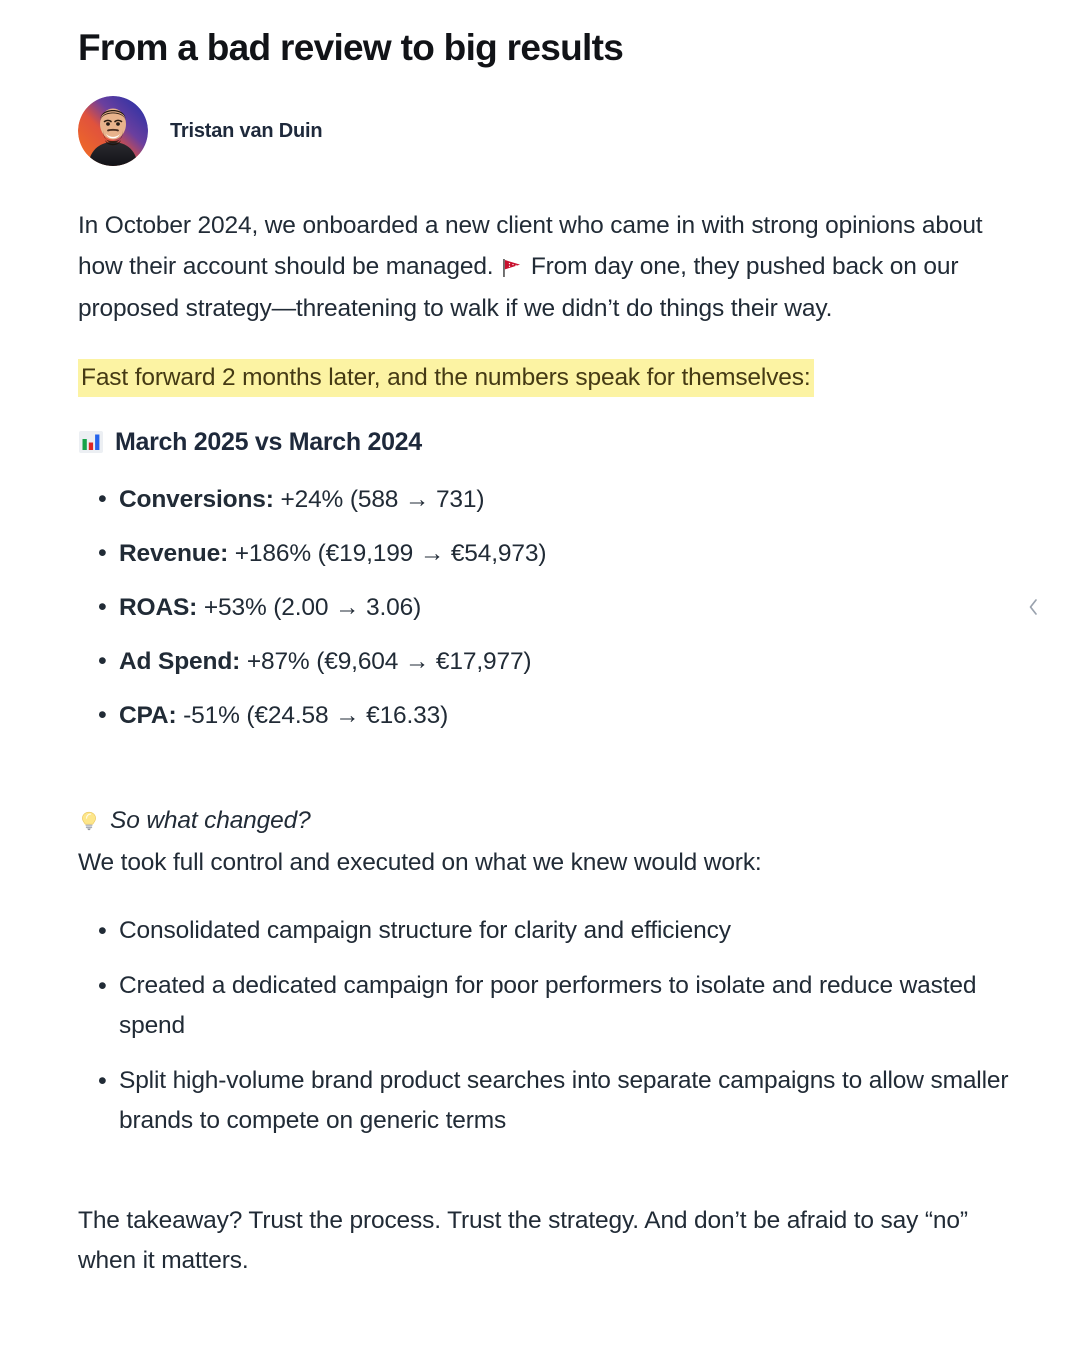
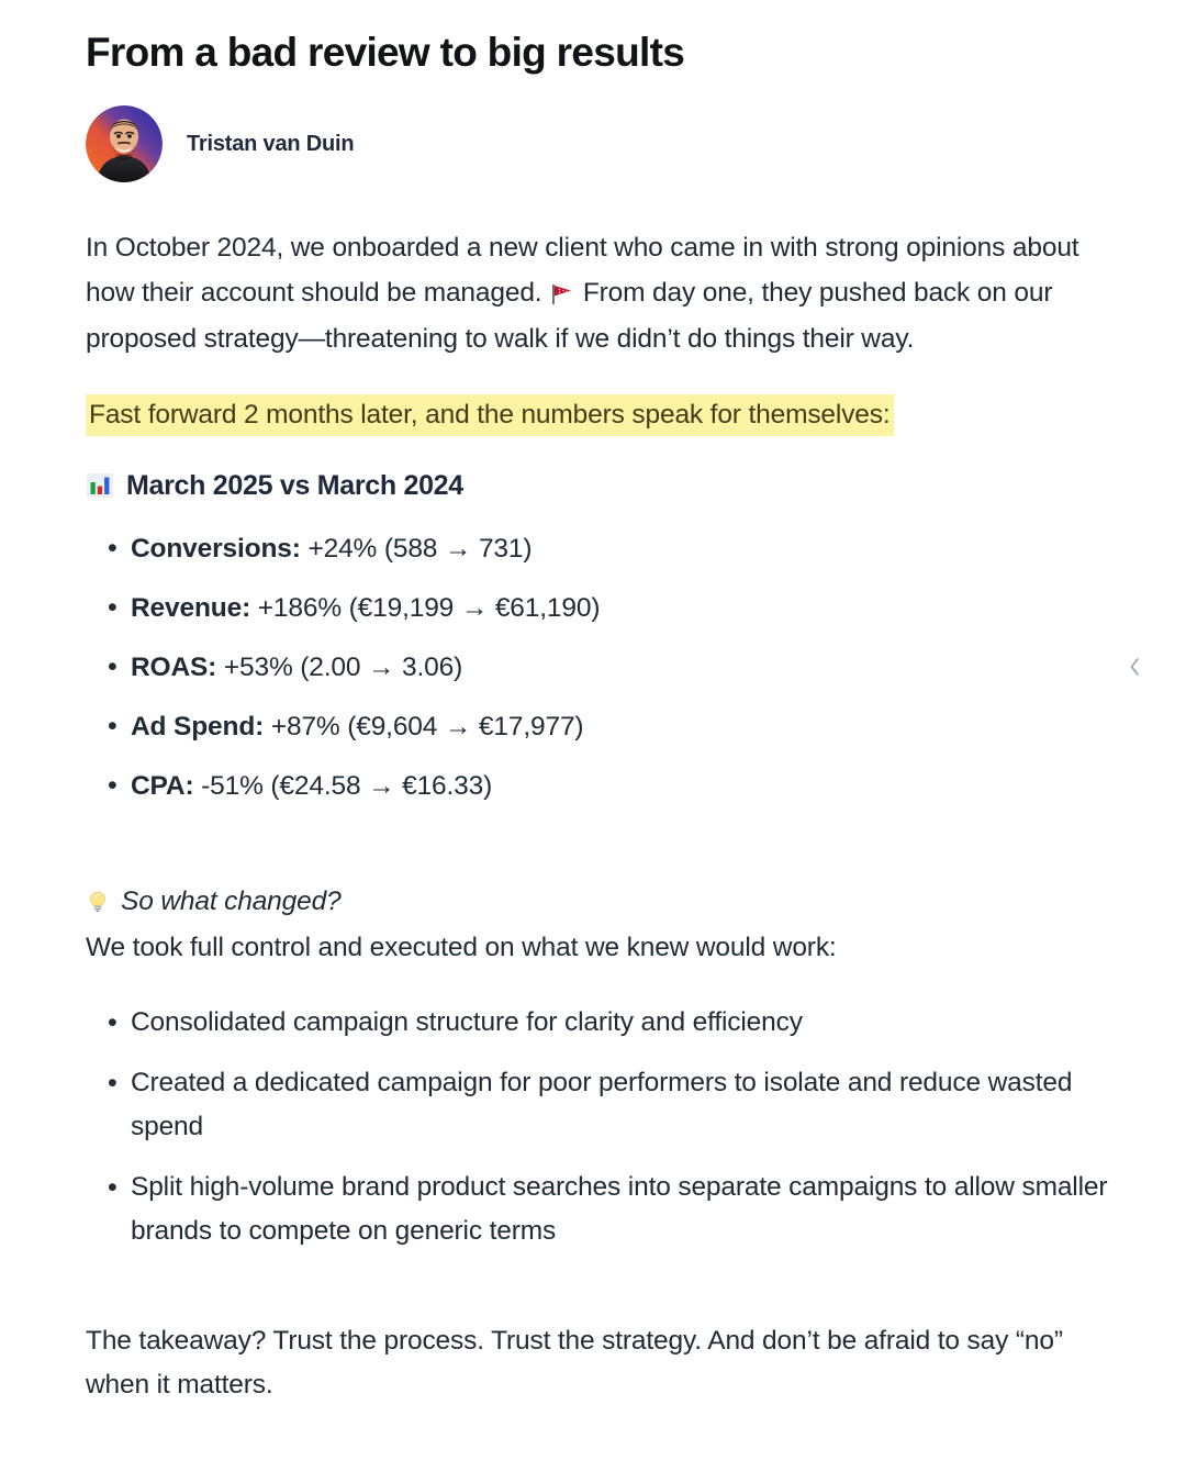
  From a bad review to big results
  Tristan van Duin
  In October 2024, we onboarded a new client who came in with strong opinions about how their account should be managed. From day one, they pushed back on our proposed strategy—threatening to walk if we didn’t do things their way.
  Fast forward 2 months later, and the numbers speak for themselves:
  March 2025 vs March 2024
  Conversions: +24% (588 → 731)
- Revenue: +186% (€19,199 → €54,973)
+ Revenue: +186% (€19,199 → €61,190)
  ROAS: +53% (2.00 → 3.06)
  Ad Spend: +87% (€9,604 → €17,977)
  CPA: -51% (€24.58 → €16.33)
  So what changed?
  We took full control and executed on what we knew would work:
  Consolidated campaign structure for clarity and efficiency
  Created a dedicated campaign for poor performers to isolate and reduce wasted spend
  Split high-volume brand product searches into separate campaigns to allow smaller brands to compete on generic terms
  The takeaway? Trust the process. Trust the strategy. And don’t be afraid to say “no” when it matters.
